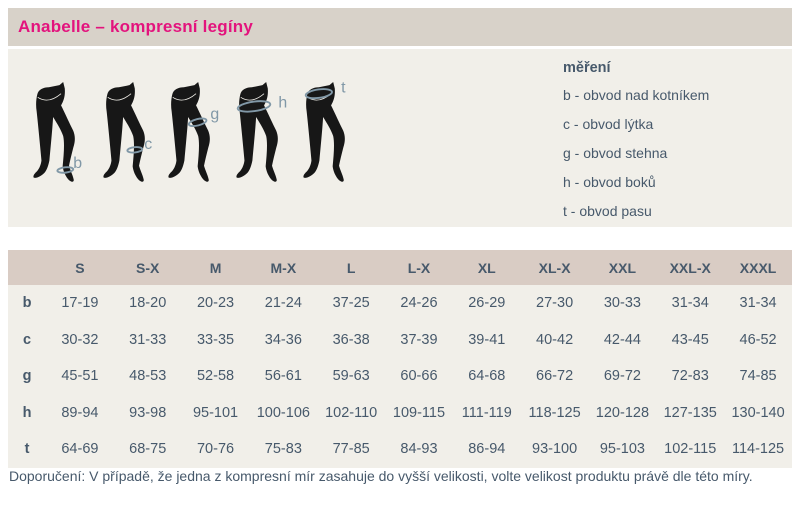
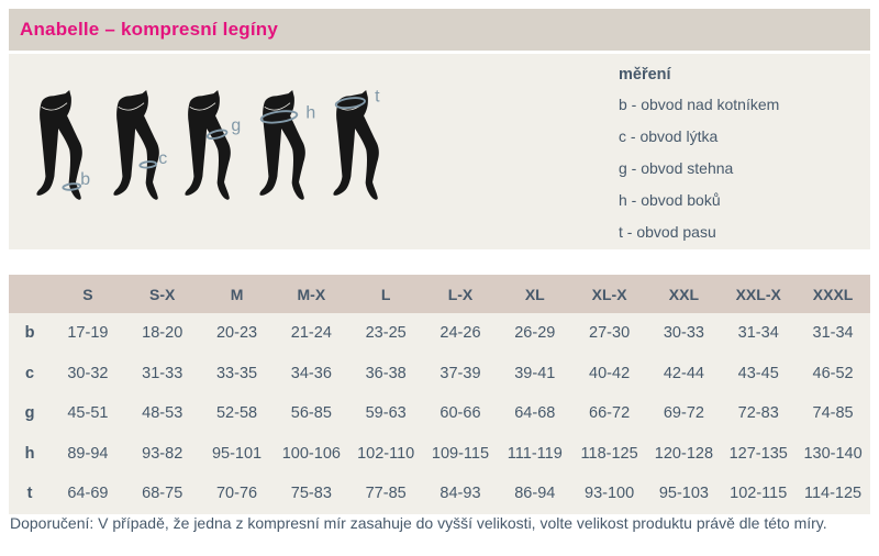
  Anabelle – kompresní legíny
  b
  c
  g
  h
  t
  měření
  b - obvod nad kotníkem
  c - obvod lýtka
  g - obvod stehna
  h - obvod boků
  t - obvod pasu
  	S	S-X	M	M-X	L	L-X	XL	XL-X	XXL	XXL-X	XXXL
- b	17-19	18-20	20-23	21-24	37-25	24-26	26-29	27-30	30-33	31-34	31-34
+ b	17-19	18-20	20-23	21-24	23-25	24-26	26-29	27-30	30-33	31-34	31-34
  c	30-32	31-33	33-35	34-36	36-38	37-39	39-41	40-42	42-44	43-45	46-52
- g	45-51	48-53	52-58	56-61	59-63	60-66	64-68	66-72	69-72	72-83	74-85
+ g	45-51	48-53	52-58	56-85	59-63	60-66	64-68	66-72	69-72	72-83	74-85
- h	89-94	93-98	95-101	100-106	102-110	109-115	111-119	118-125	120-128	127-135	130-140
+ h	89-94	93-82	95-101	100-106	102-110	109-115	111-119	118-125	120-128	127-135	130-140
  t	64-69	68-75	70-76	75-83	77-85	84-93	86-94	93-100	95-103	102-115	114-125
  Doporučení: V případě, že jedna z kompresní mír zasahuje do vyšší velikosti, volte velikost produktu právě dle této míry.
